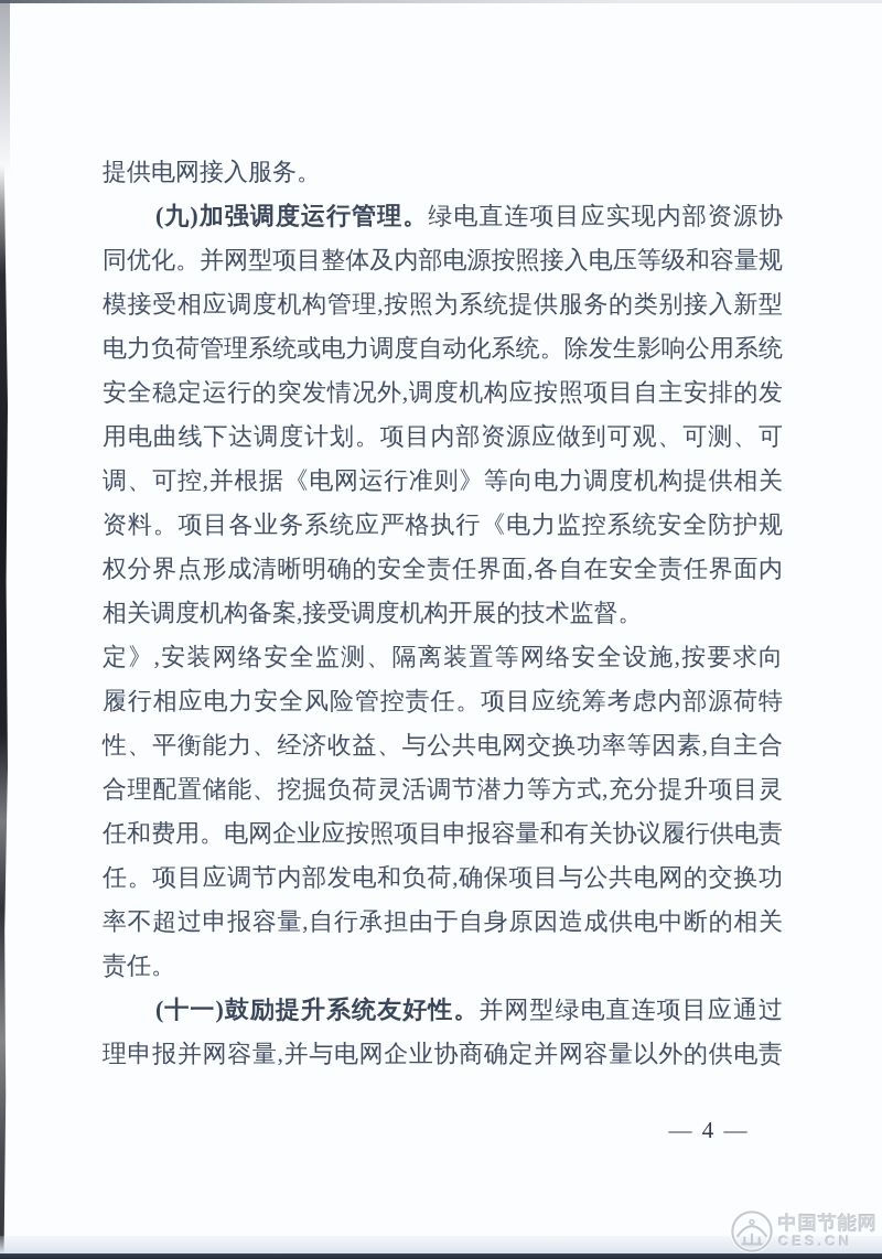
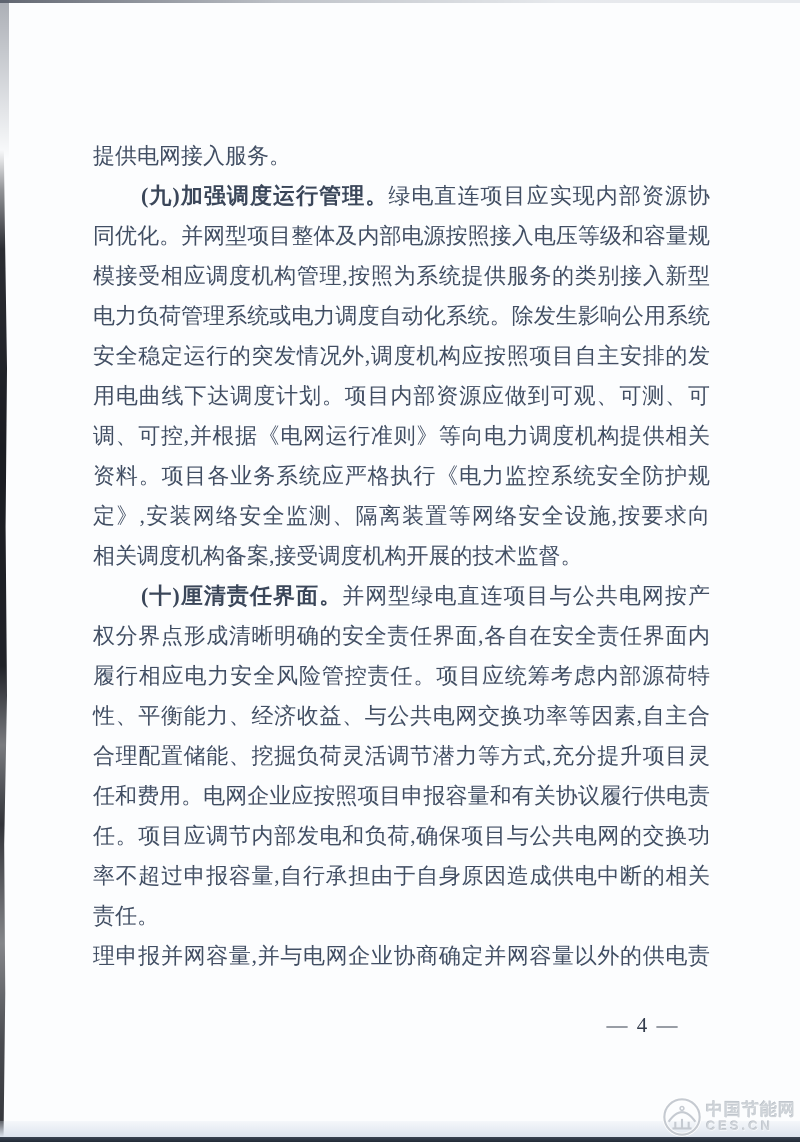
  提供电网接入服务。
  (九)加强调度运行管理。绿电直连项目应实现内部资源协
  同优化。并网型项目整体及内部电源按照接入电压等级和容量规
  模接受相应调度机构管理,按照为系统提供服务的类别接入新型
  电力负荷管理系统或电力调度自动化系统。除发生影响公用系统
  安全稳定运行的突发情况外,调度机构应按照项目自主安排的发
  用电曲线下达调度计划。项目内部资源应做到可观、可测、可
  调、可控,并根据《电网运行准则》等向电力调度机构提供相关
  资料。项目各业务系统应严格执行《电力监控系统安全防护规
- 权分界点形成清晰明确的安全责任界面,各自在安全责任界面内
+ 定》,安装网络安全监测、隔离装置等网络安全设施,按要求向
  相关调度机构备案,接受调度机构开展的技术监督。
+ (十)厘清责任界面。并网型绿电直连项目与公共电网按产
- 定》,安装网络安全监测、隔离装置等网络安全设施,按要求向
+ 权分界点形成清晰明确的安全责任界面,各自在安全责任界面内
  履行相应电力安全风险管控责任。项目应统筹考虑内部源荷特
  性、平衡能力、经济收益、与公共电网交换功率等因素,自主合
  合理配置储能、挖掘负荷灵活调节潜力等方式,充分提升项目灵
  任和费用。电网企业应按照项目申报容量和有关协议履行供电责
  任。项目应调节内部发电和负荷,确保项目与公共电网的交换功
  率不超过申报容量,自行承担由于自身原因造成供电中断的相关
  责任。
- (十一)鼓励提升系统友好性。并网型绿电直连项目应通过
  理申报并网容量,并与电网企业协商确定并网容量以外的供电责
  — 4 —
  中国节能网
  CES.CN
